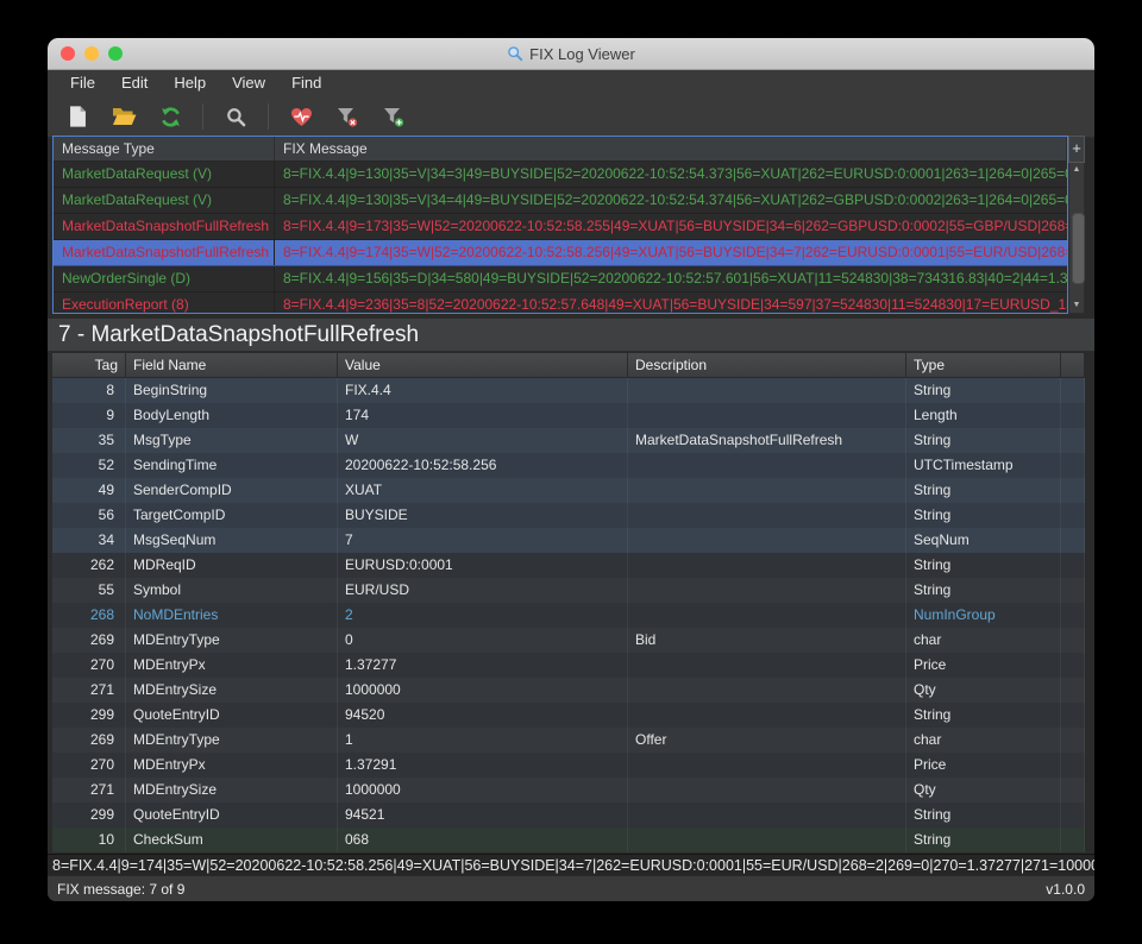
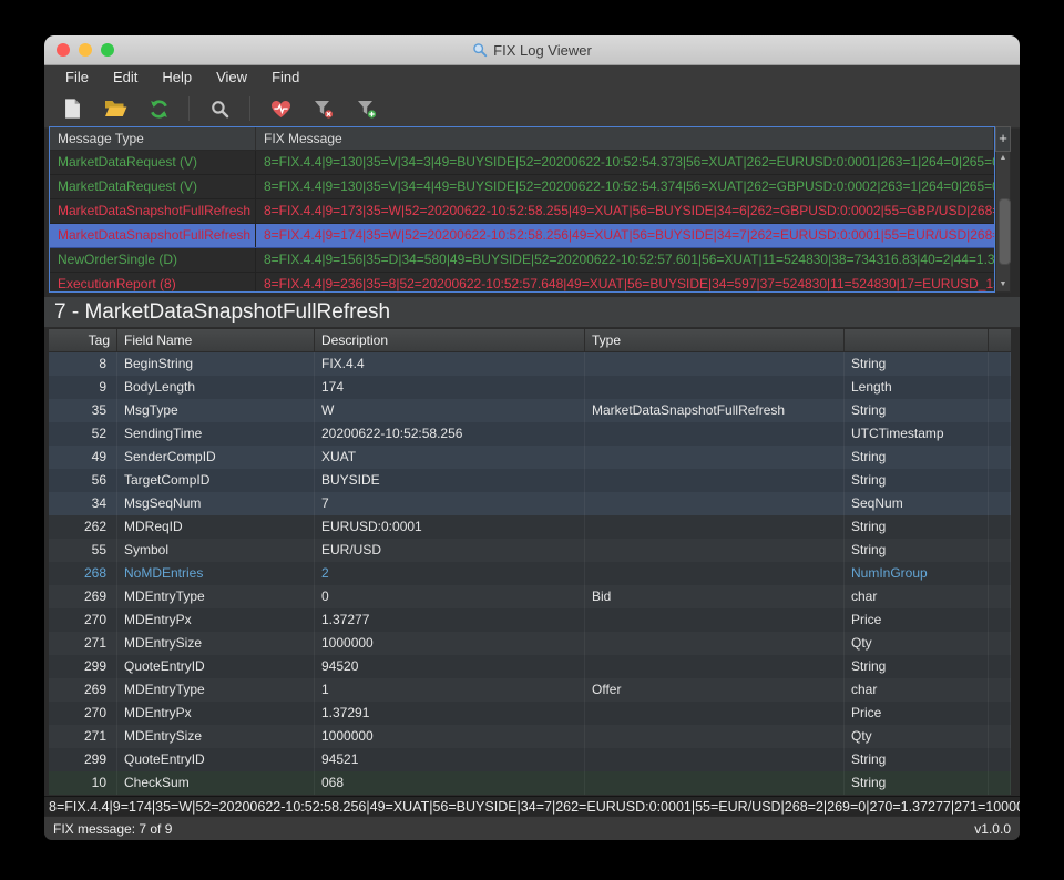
  FIX Log Viewer
  File
  Edit
  Help
  View
  Find
  Message Type
  FIX Message
  MarketDataRequest (V)
  8=FIX.4.4|9=130|35=V|34=3|49=BUYSIDE|52=20200622-10:52:54.373|56=XUAT|262=EURUSD:0:0001|263=1|264=0|265=
  MarketDataRequest (V)
  8=FIX.4.4|9=130|35=V|34=4|49=BUYSIDE|52=20200622-10:52:54.374|56=XUAT|262=GBPUSD:0:0002|263=1|264=0|265=
  MarketDataSnapshotFullRefresh
  8=FIX.4.4|9=173|35=W|52=20200622-10:52:58.255|49=XUAT|56=BUYSIDE|34=6|262=GBPUSD:0:0002|55=GBP/USD|268
  MarketDataSnapshotFullRefresh
  8=FIX.4.4|9=174|35=W|52=20200622-10:52:58.256|49=XUAT|56=BUYSIDE|34=7|262=EURUSD:0:0001|55=EUR/USD|268
  NewOrderSingle (D)
  8=FIX.4.4|9=156|35=D|34=580|49=BUYSIDE|52=20200622-10:52:57.601|56=XUAT|11=524830|38=734316.83|40=2|44=1.3
  ExecutionReport (8)
  8=FIX.4.4|9=236|35=8|52=20200622-10:52:57.648|49=XUAT|56=BUYSIDE|34=597|37=524830|11=524830|17=EURUSD_1
  +
  7 - MarketDataSnapshotFullRefresh
  Tag
  Field Name
- Value
  Description
  Type
  8
  BeginString
  FIX.4.4
  String
  9
  BodyLength
  174
  Length
  35
  MsgType
  W
  MarketDataSnapshotFullRefresh
  String
  52
  SendingTime
  20200622-10:52:58.256
  UTCTimestamp
  49
  SenderCompID
  XUAT
  String
  56
  TargetCompID
  BUYSIDE
  String
  34
  MsgSeqNum
  7
  SeqNum
  262
  MDReqID
  EURUSD:0:0001
  String
  55
  Symbol
  EUR/USD
  String
  268
  NoMDEntries
  2
  NumInGroup
  269
  MDEntryType
  0
  Bid
  char
  270
  MDEntryPx
  1.37277
  Price
  271
  MDEntrySize
  1000000
  Qty
  299
  QuoteEntryID
  94520
  String
  269
  MDEntryType
  1
  Offer
  char
  270
  MDEntryPx
  1.37291
  Price
  271
  MDEntrySize
  1000000
  Qty
  299
  QuoteEntryID
  94521
  String
  10
  CheckSum
  068
  String
  8=FIX.4.4|9=174|35=W|52=20200622-10:52:58.256|49=XUAT|56=BUYSIDE|34=7|262=EURUSD:0:0001|55=EUR/USD|268=2|269=0|270=1.37277|271=1000
  FIX message: 7 of 9
  v1.0.0
